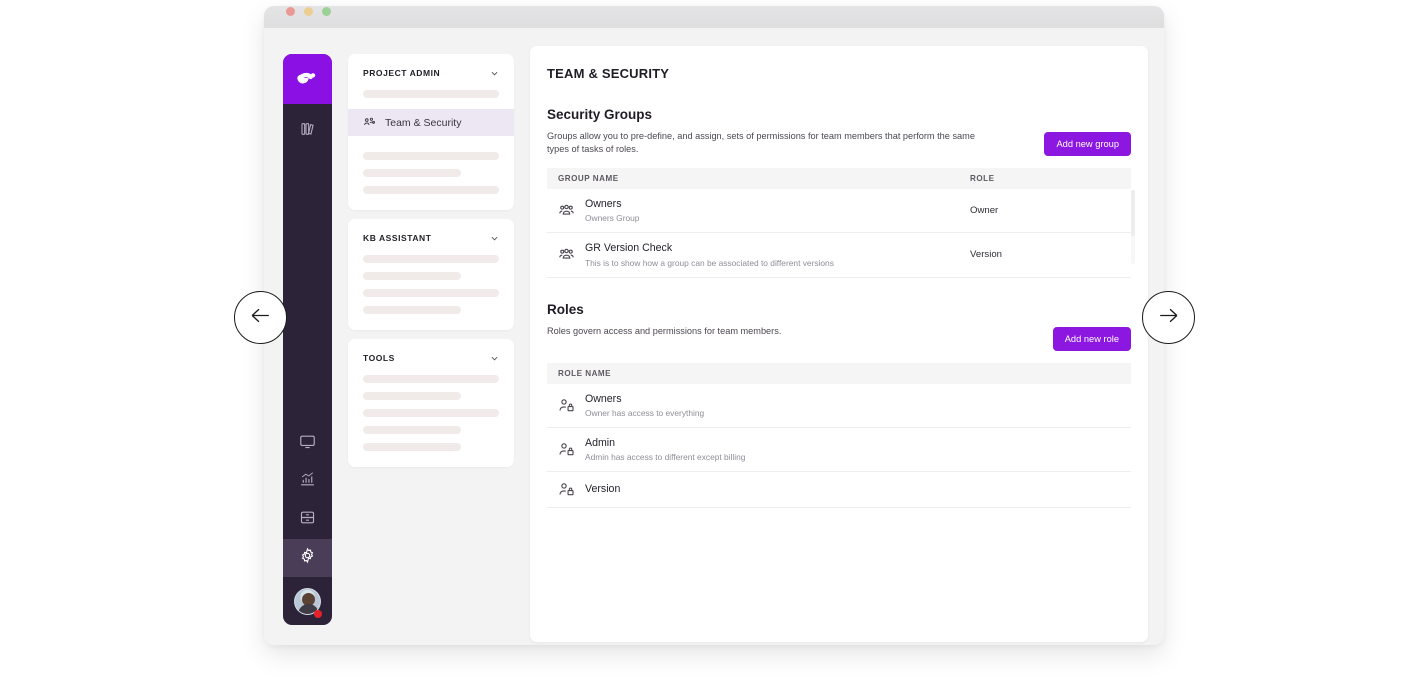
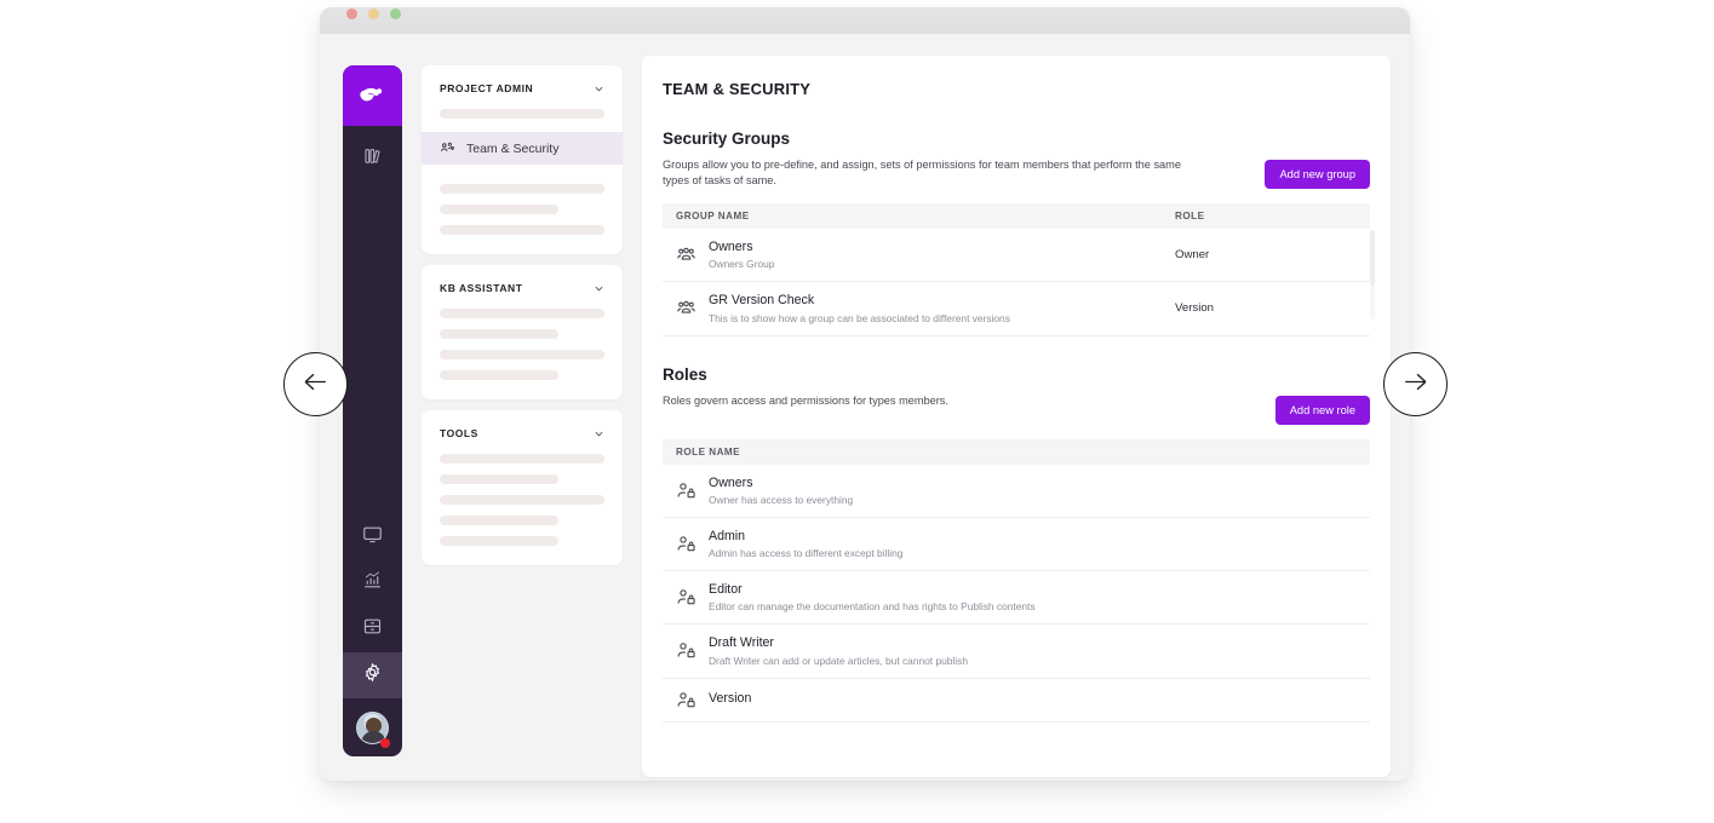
  PROJECT ADMIN
  Team & Security
  KB ASSISTANT
  TOOLS
  TEAM & SECURITY
  Security Groups
- Groups allow you to pre-define, and assign, sets of permissions for team members that perform the same types of tasks of roles.
+ Groups allow you to pre-define, and assign, sets of permissions for team members that perform the same types of tasks of same.
  Add new group
  GROUP NAME
  ROLE
  Owners
  Owners Group
  Owner
  GR Version Check
  This is to show how a group can be associated to different versions
  Version
  Roles
- Roles govern access and permissions for team members.
+ Roles govern access and permissions for types members.
  Add new role
  ROLE NAME
  Owners
  Owner has access to everything
  Admin
  Admin has access to different except billing
+ Editor
+ Editor can manage the documentation and has rights to Publish contents
+ Draft Writer
+ Draft Writer can add or update articles, but cannot publish
  Version
